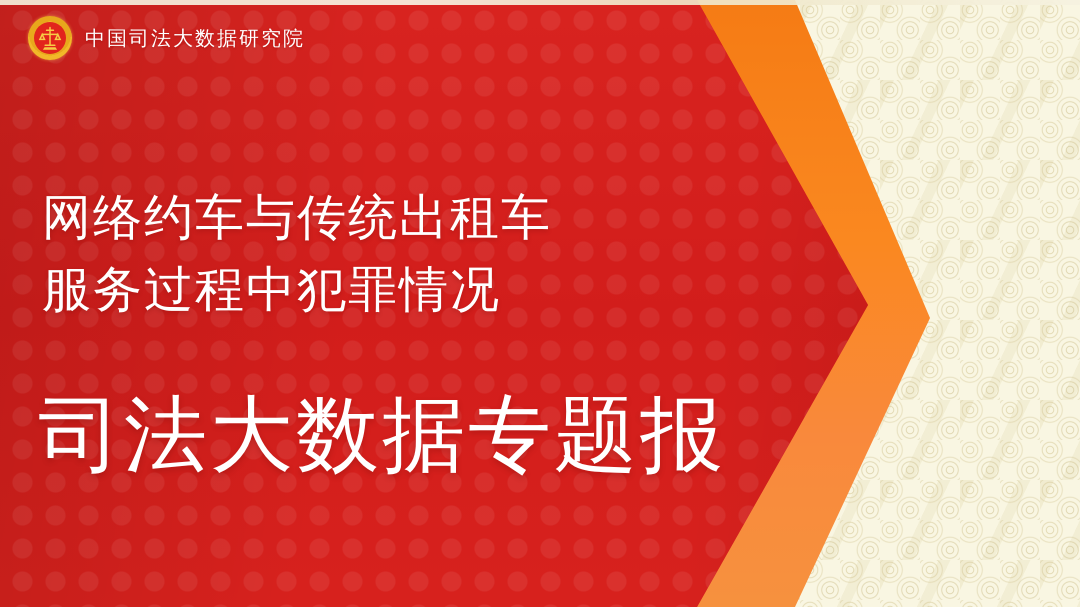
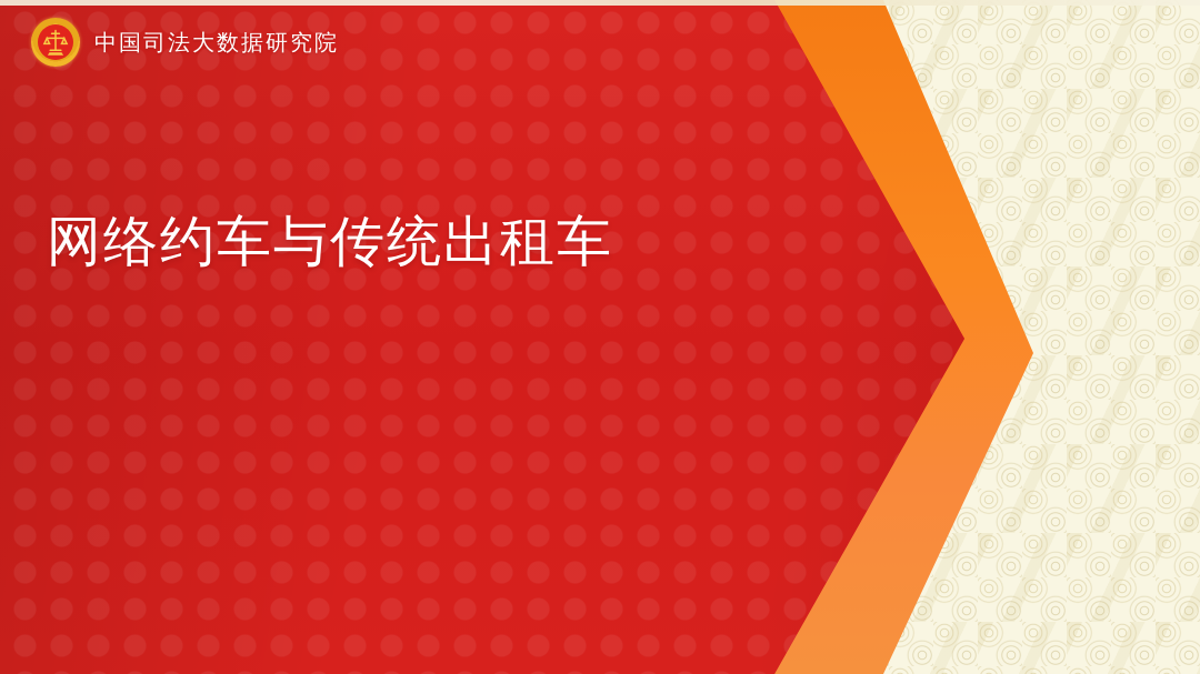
  中国司法大数据研究院
  网络约车与传统出租车
- 服务过程中犯罪情况
- 司法大数据专题报
